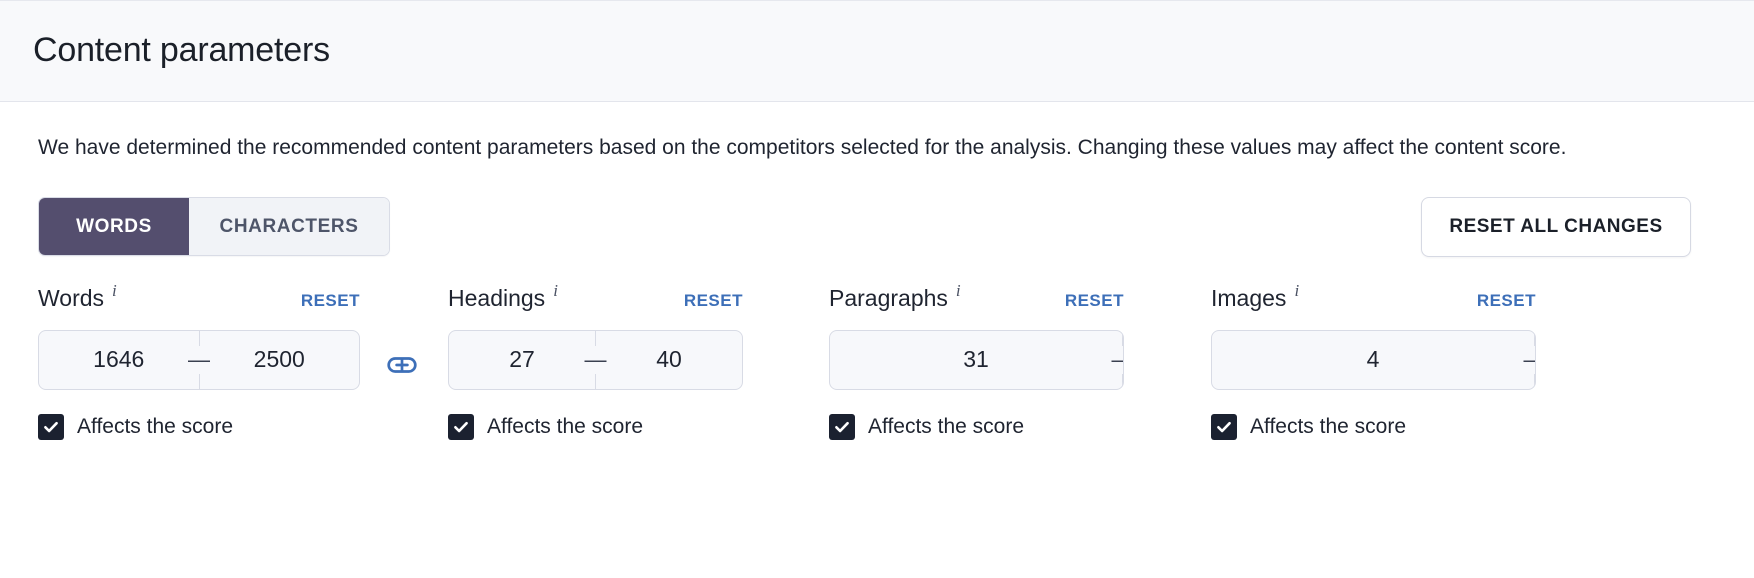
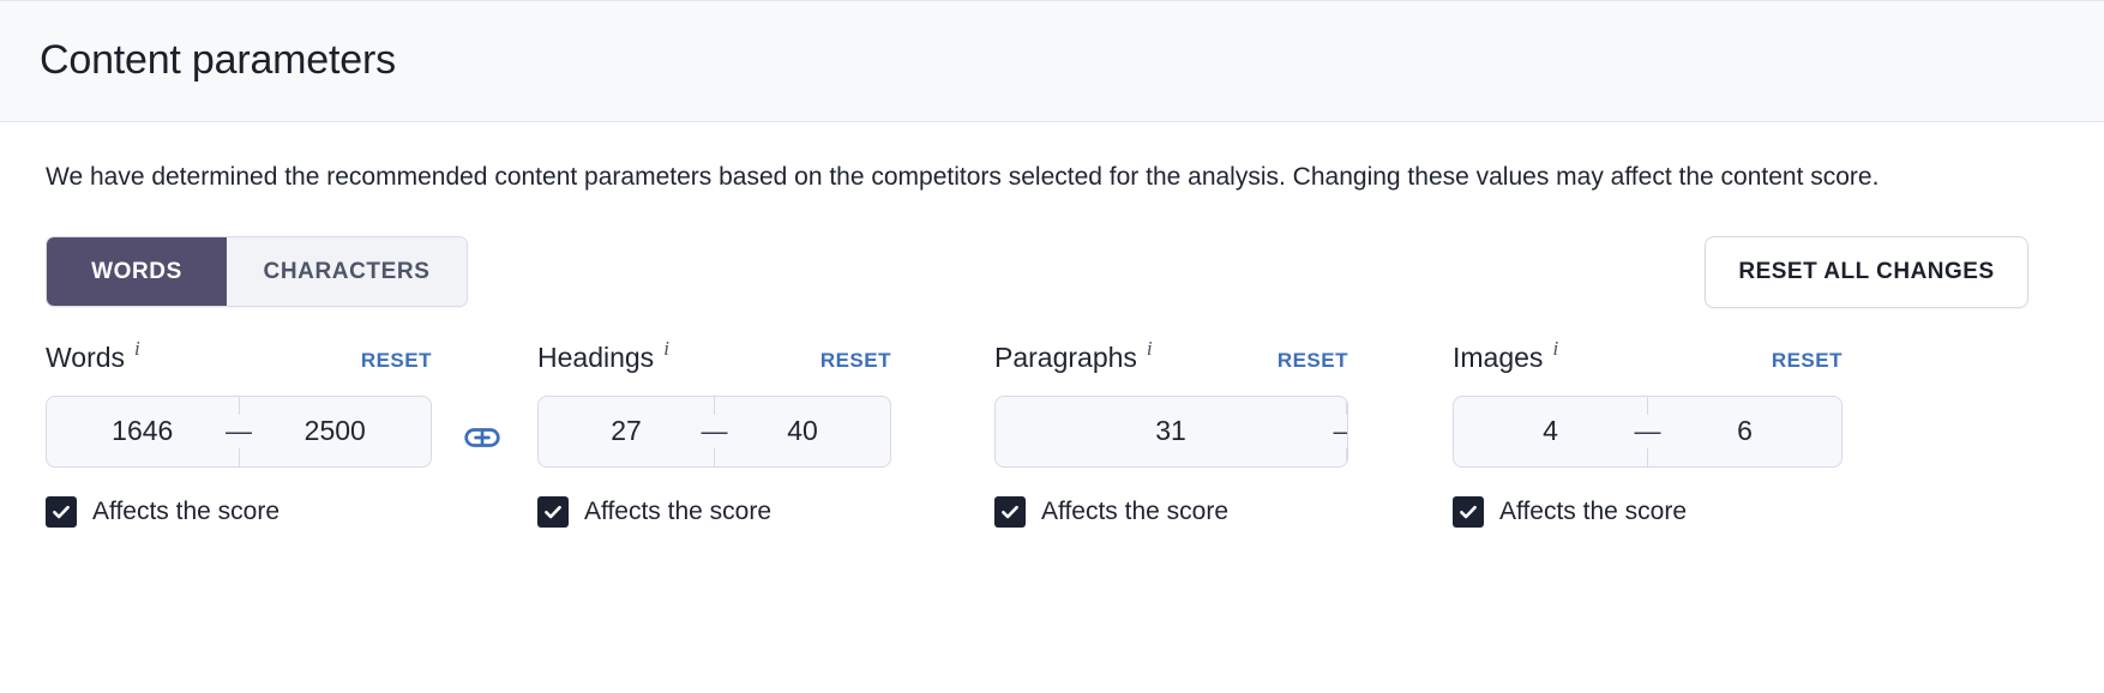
  Content parameters
  We have determined the recommended content parameters based on the competitors selected for the analysis. Changing these values may affect the content score.
  WORDS
  CHARACTERS
  RESET ALL CHANGES
  Words
  i
  RESET
  1646
  —
  2500
  Affects the score
  Headings
  i
  RESET
  27
  —
  40
  Affects the score
  Paragraphs
  i
  RESET
  31
  —
  Affects the score
  Images
  i
  RESET
  4
  —
+ 6
  Affects the score
